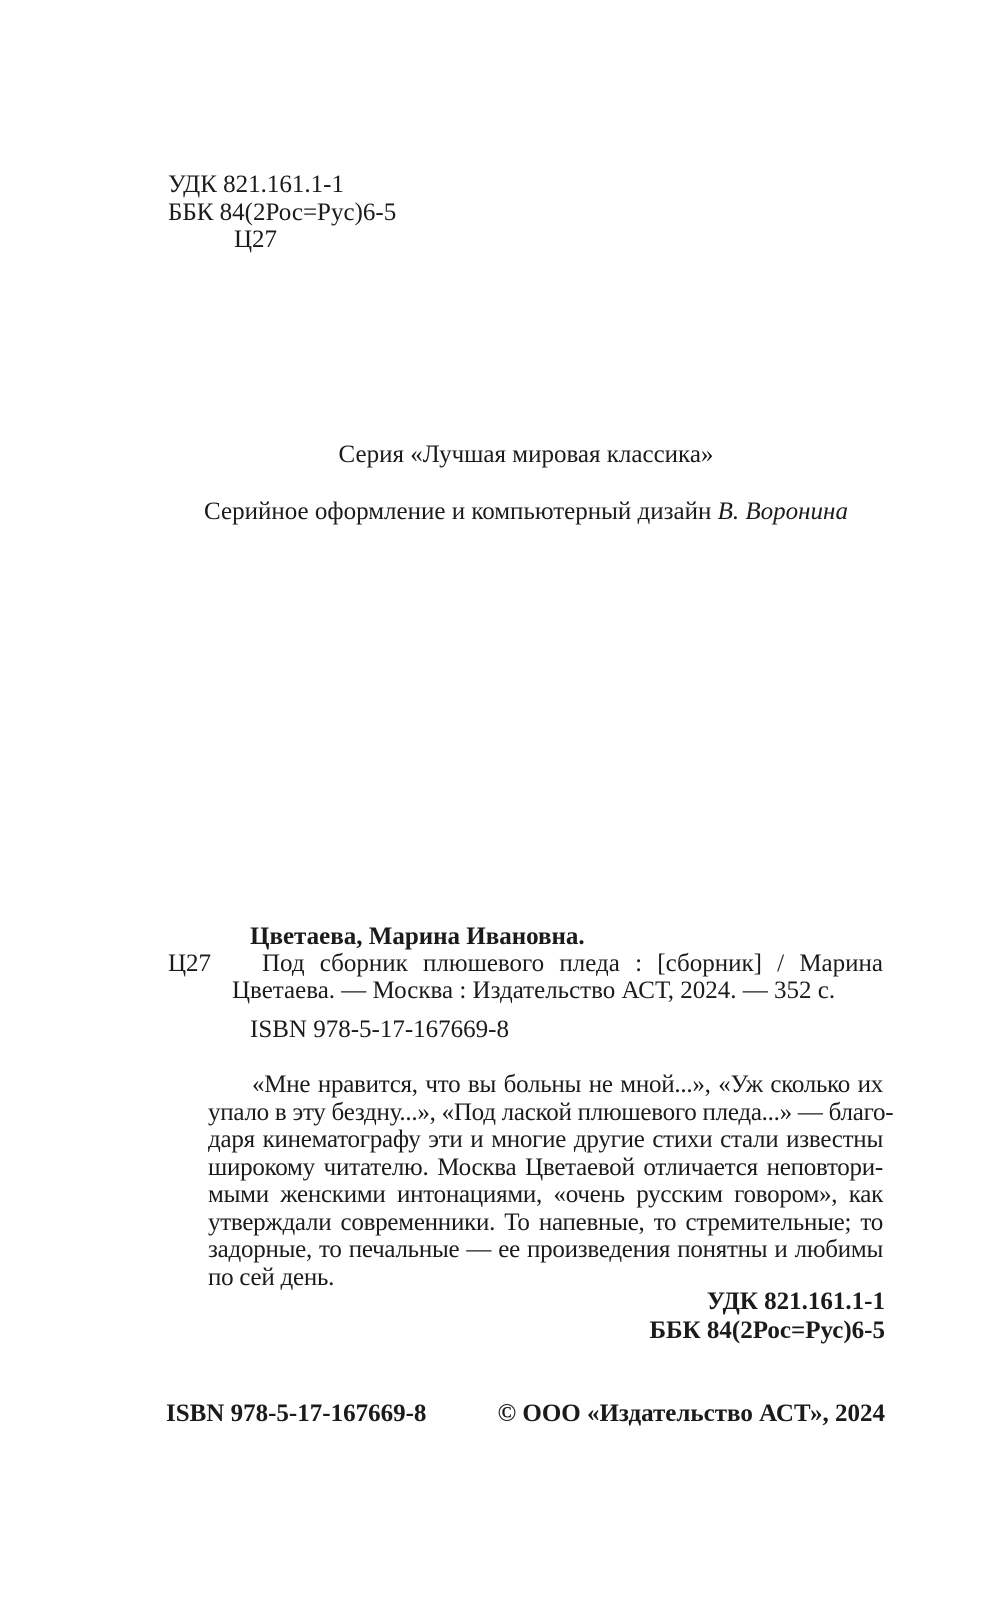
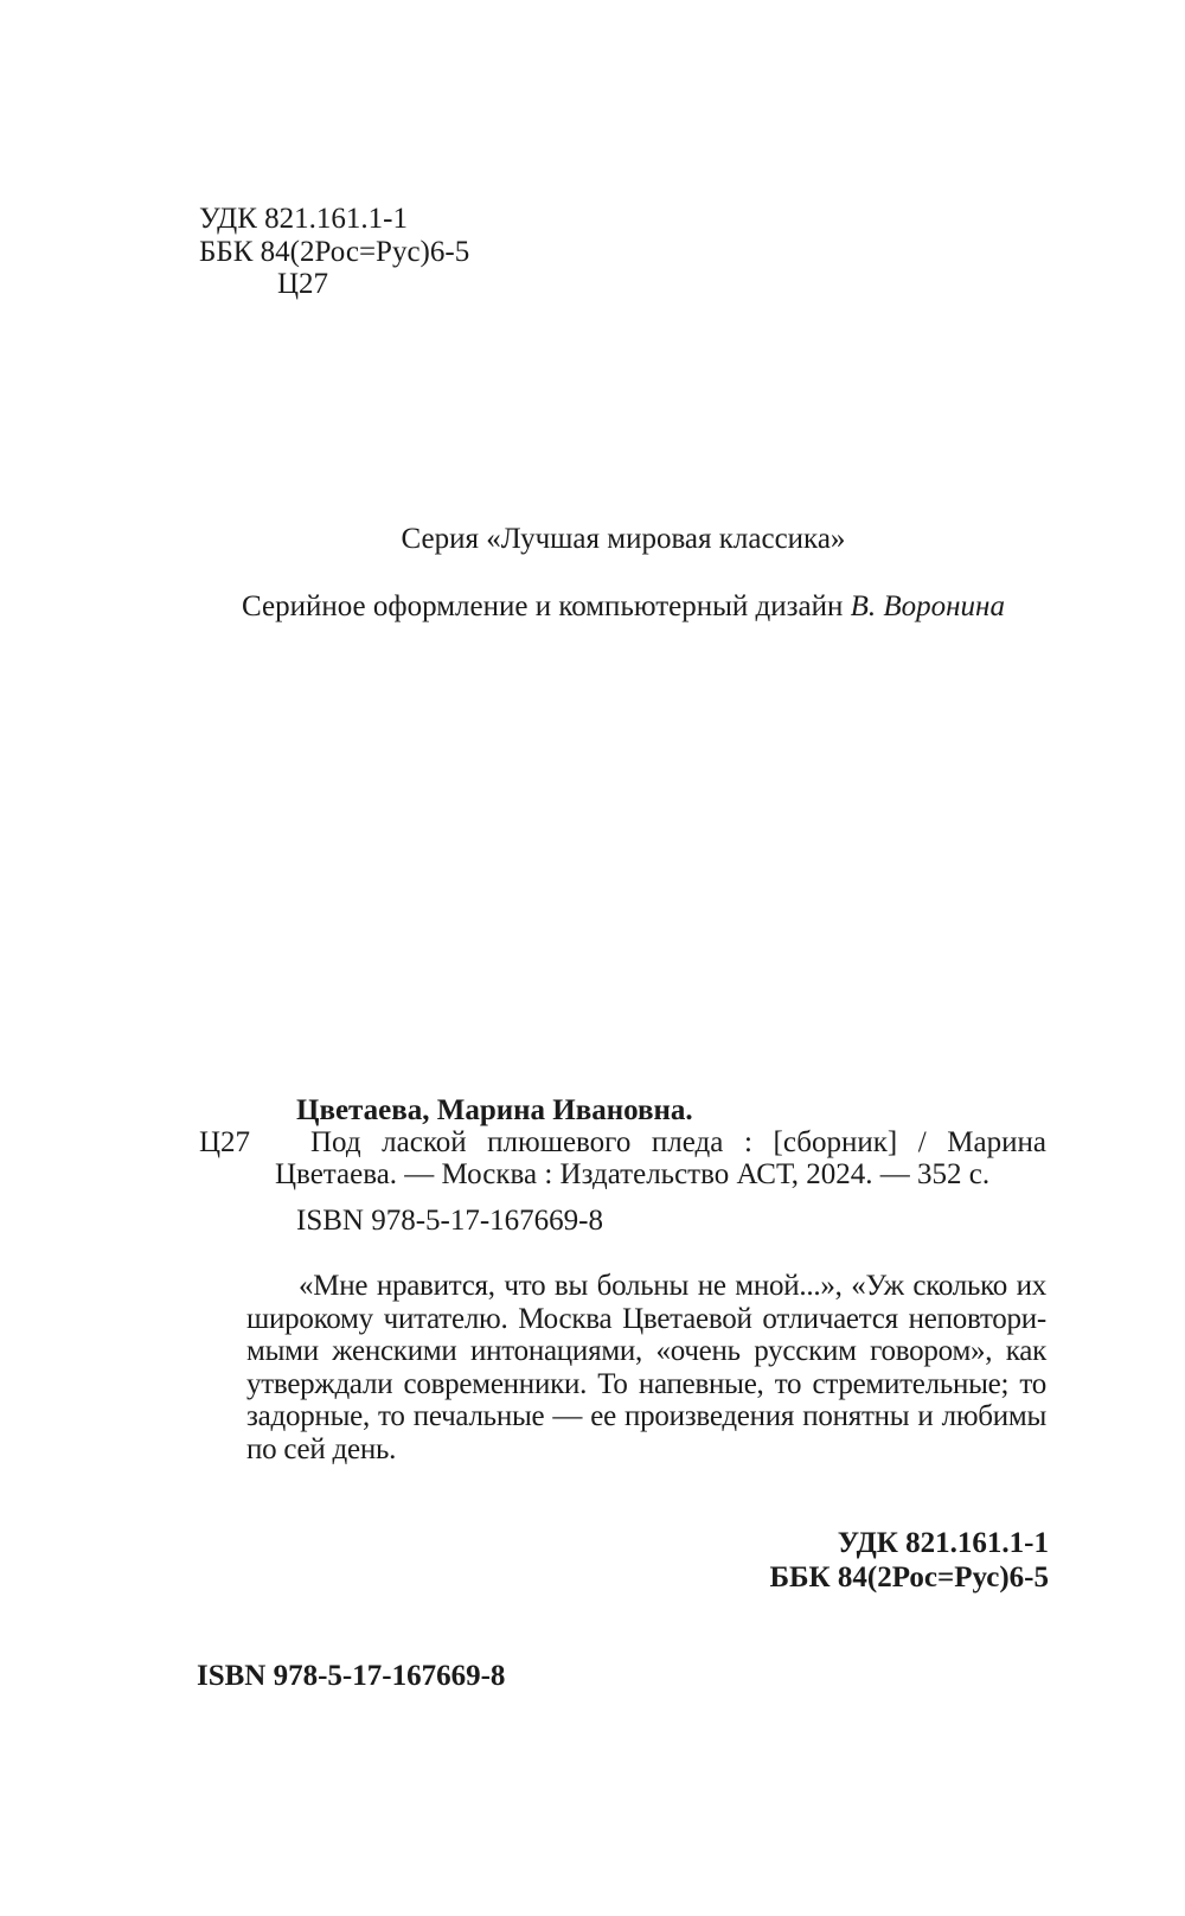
  УДК 821.161.1-1
  ББК 84(2Рос=Рус)6-5
  Ц27
  Серия «Лучшая мировая классика»
  Серийное оформление и компьютерный дизайн В. Воронина
  Цветаева, Марина Ивановна.
  Ц27
- Под сборник плюшевого пледа : [сборник] / Марина
+ Под лаской плюшевого пледа : [сборник] / Марина
  Цветаева. — Москва : Издательство АСТ, 2024. — 352 с.
  ISBN 978-5-17-167669-8
  «Мне нравится, что вы больны не мной...», «Уж сколько их
- упало в эту бездну...», «Под лаской плюшевого пледа...» — благо-
- даря кинематографу эти и многие другие стихи стали известны
  широкому читателю. Москва Цветаевой отличается неповтори-
  мыми женскими интонациями, «очень русским говором», как
  утверждали современники. То напевные, то стремительные; то
  задорные, то печальные — ее произведения понятны и любимы
  по сей день.
  УДК 821.161.1-1
  ББК 84(2Рос=Рус)6-5
  ISBN 978-5-17-167669-8
- © ООО «Издательство АСТ», 2024
